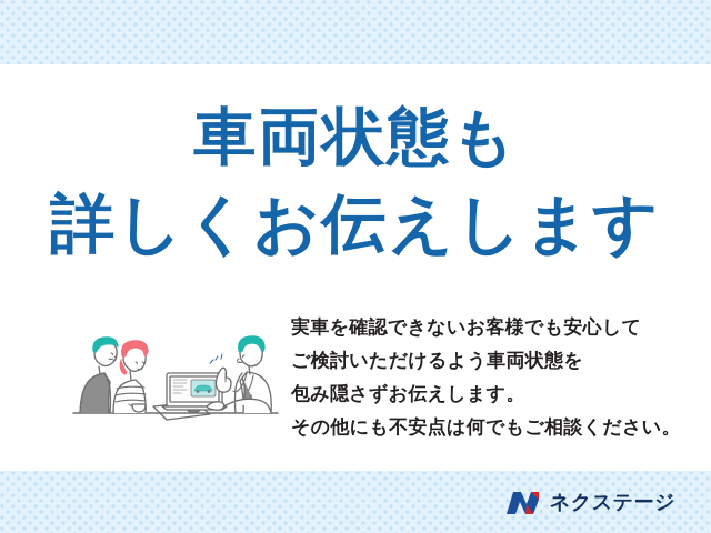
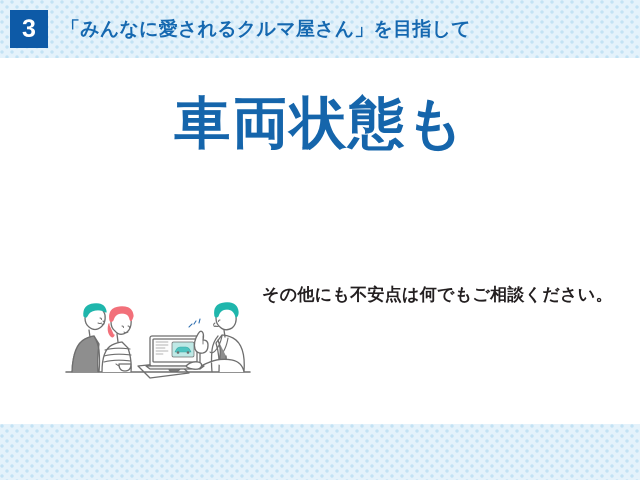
+ 3
+ 「みんなに愛されるクルマ屋さん」を目指して
  車両状態も
- 詳しくお伝えします
- 実車を確認できないお客様でも安心して
- ご検討いただけるよう車両状態を
- 包み隠さずお伝えします。
  その他にも不安点は何でもご相談ください。
- ネクステージ
